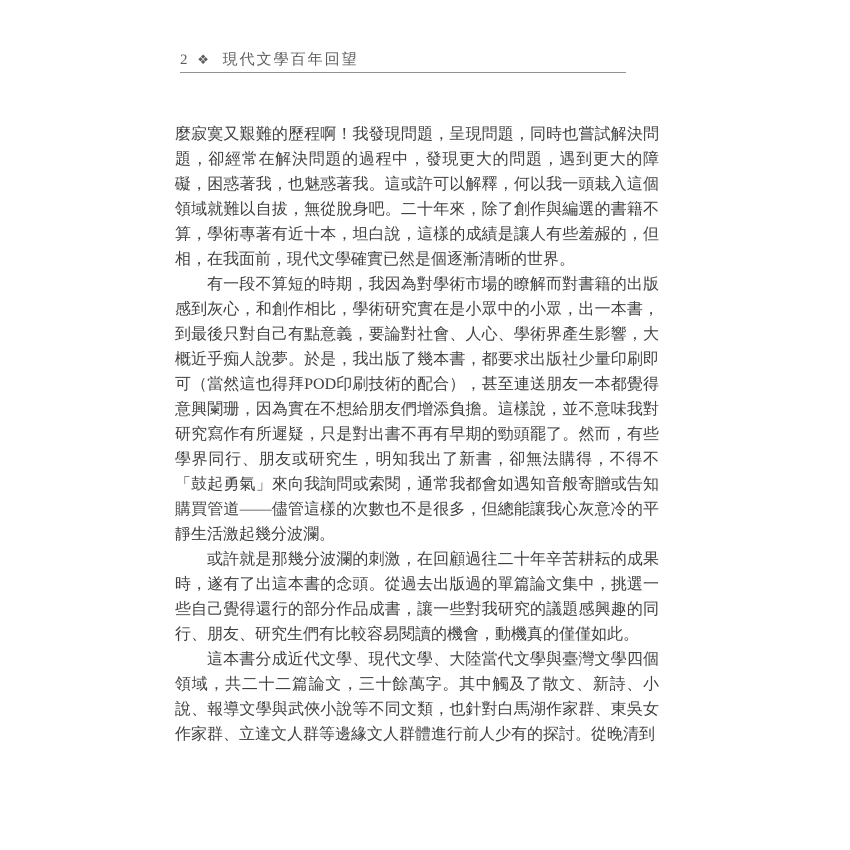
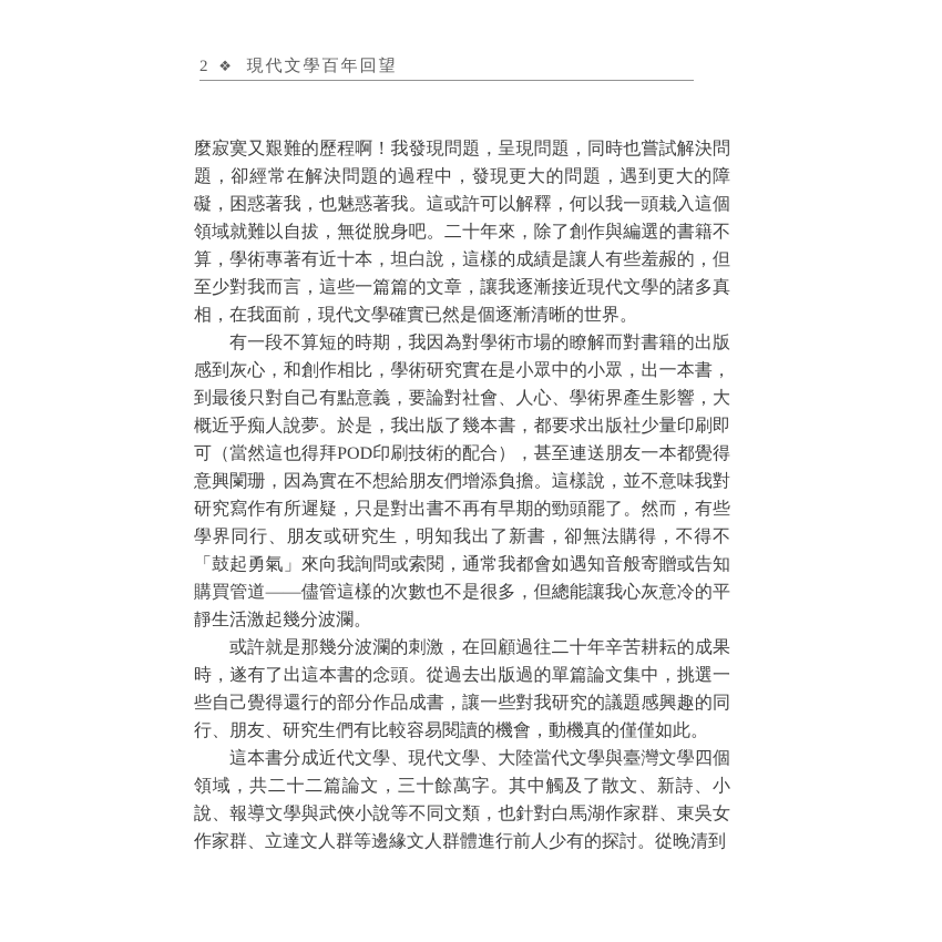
  2 ❖ 現代文學百年回望
  麼寂寞又艱難的歷程啊！我發現問題，呈現問題，同時也嘗試解決問
  題，卻經常在解決問題的過程中，發現更大的問題，遇到更大的障
  礙，困惑著我，也魅惑著我。這或許可以解釋，何以我一頭栽入這個
  領域就難以自拔，無從脫身吧。二十年來，除了創作與編選的書籍不
  算，學術專著有近十本，坦白說，這樣的成績是讓人有些羞赧的，但
+ 至少對我而言，這些一篇篇的文章，讓我逐漸接近現代文學的諸多真
  相，在我面前，現代文學確實已然是個逐漸清晰的世界。
  有一段不算短的時期，我因為對學術市場的瞭解而對書籍的出版
  感到灰心，和創作相比，學術研究實在是小眾中的小眾，出一本書，
  到最後只對自己有點意義，要論對社會、人心、學術界產生影響，大
  概近乎痴人說夢。於是，我出版了幾本書，都要求出版社少量印刷即
  可（當然這也得拜POD印刷技術的配合），甚至連送朋友一本都覺得
  意興闌珊，因為實在不想給朋友們增添負擔。這樣說，並不意味我對
  研究寫作有所遲疑，只是對出書不再有早期的勁頭罷了。然而，有些
  學界同行、朋友或研究生，明知我出了新書，卻無法購得，不得不
  「鼓起勇氣」來向我詢問或索閱，通常我都會如遇知音般寄贈或告知
  購買管道——儘管這樣的次數也不是很多，但總能讓我心灰意冷的平
  靜生活激起幾分波瀾。
  或許就是那幾分波瀾的刺激，在回顧過往二十年辛苦耕耘的成果
  時，遂有了出這本書的念頭。從過去出版過的單篇論文集中，挑選一
  些自己覺得還行的部分作品成書，讓一些對我研究的議題感興趣的同
  行、朋友、研究生們有比較容易閱讀的機會，動機真的僅僅如此。
  這本書分成近代文學、現代文學、大陸當代文學與臺灣文學四個
  領域，共二十二篇論文，三十餘萬字。其中觸及了散文、新詩、小
  說、報導文學與武俠小說等不同文類，也針對白馬湖作家群、東吳女
  作家群、立達文人群等邊緣文人群體進行前人少有的探討。從晚清到
